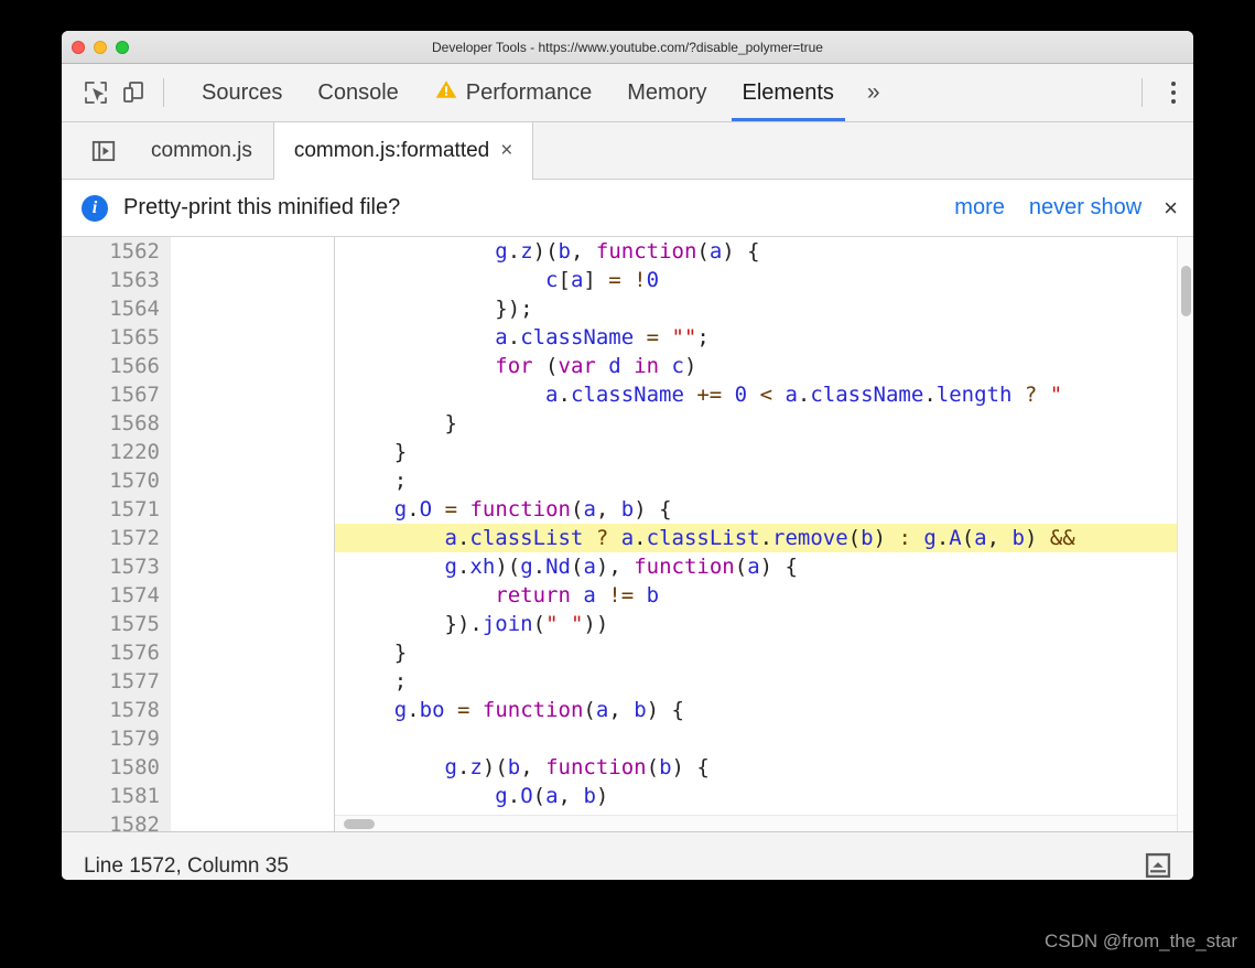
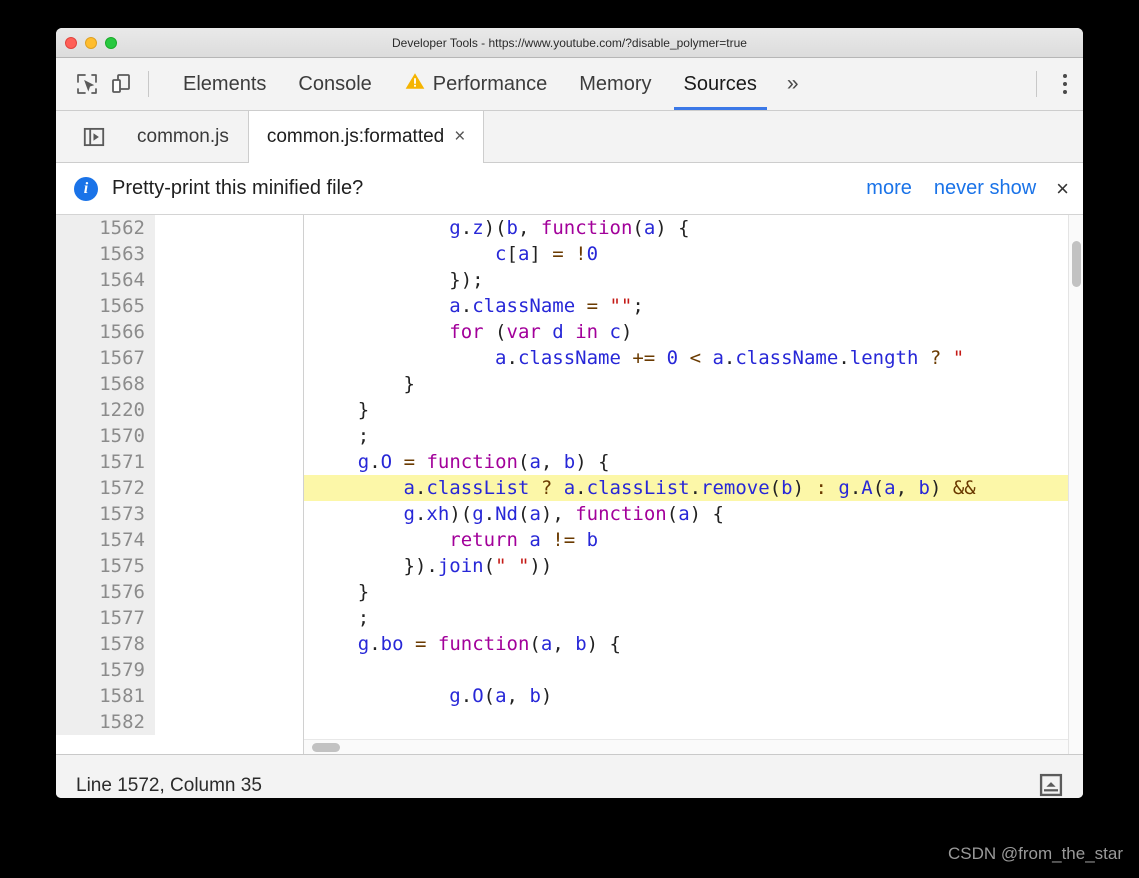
  Developer Tools - https://www.youtube.com/?disable_polymer=true
- Sources
+ Elements
  Console
  Performance
  Memory
- Elements
+ Sources
  »
  common.js
  common.js:formatted
  ×
  i
  Pretty-print this minified file?
  more
  never show
  ×
  1562
  g.z)(b, function(a) {
  1563
  c[a] = !0
  1564
  });
  1565
  a.className = "";
  1566
  for (var d in c)
  1567
  a.className += 0 < a.className.length ? "
  1568
  }
  1220
  }
  1570
  ;
  1571
  g.O = function(a, b) {
  1572
  a.classList ? a.classList.remove(b) : g.A(a, b) &&
  1573
  g.xh)(g.Nd(a), function(a) {
  1574
  return a != b
  1575
  }).join(" "))
  1576
  }
  1577
  ;
  1578
  g.bo = function(a, b) {
  1579
- 1580
- g.z)(b, function(b) {
  1581
  g.O(a, b)
  1582
  Line 1572, Column 35
  CSDN @from_the_star
